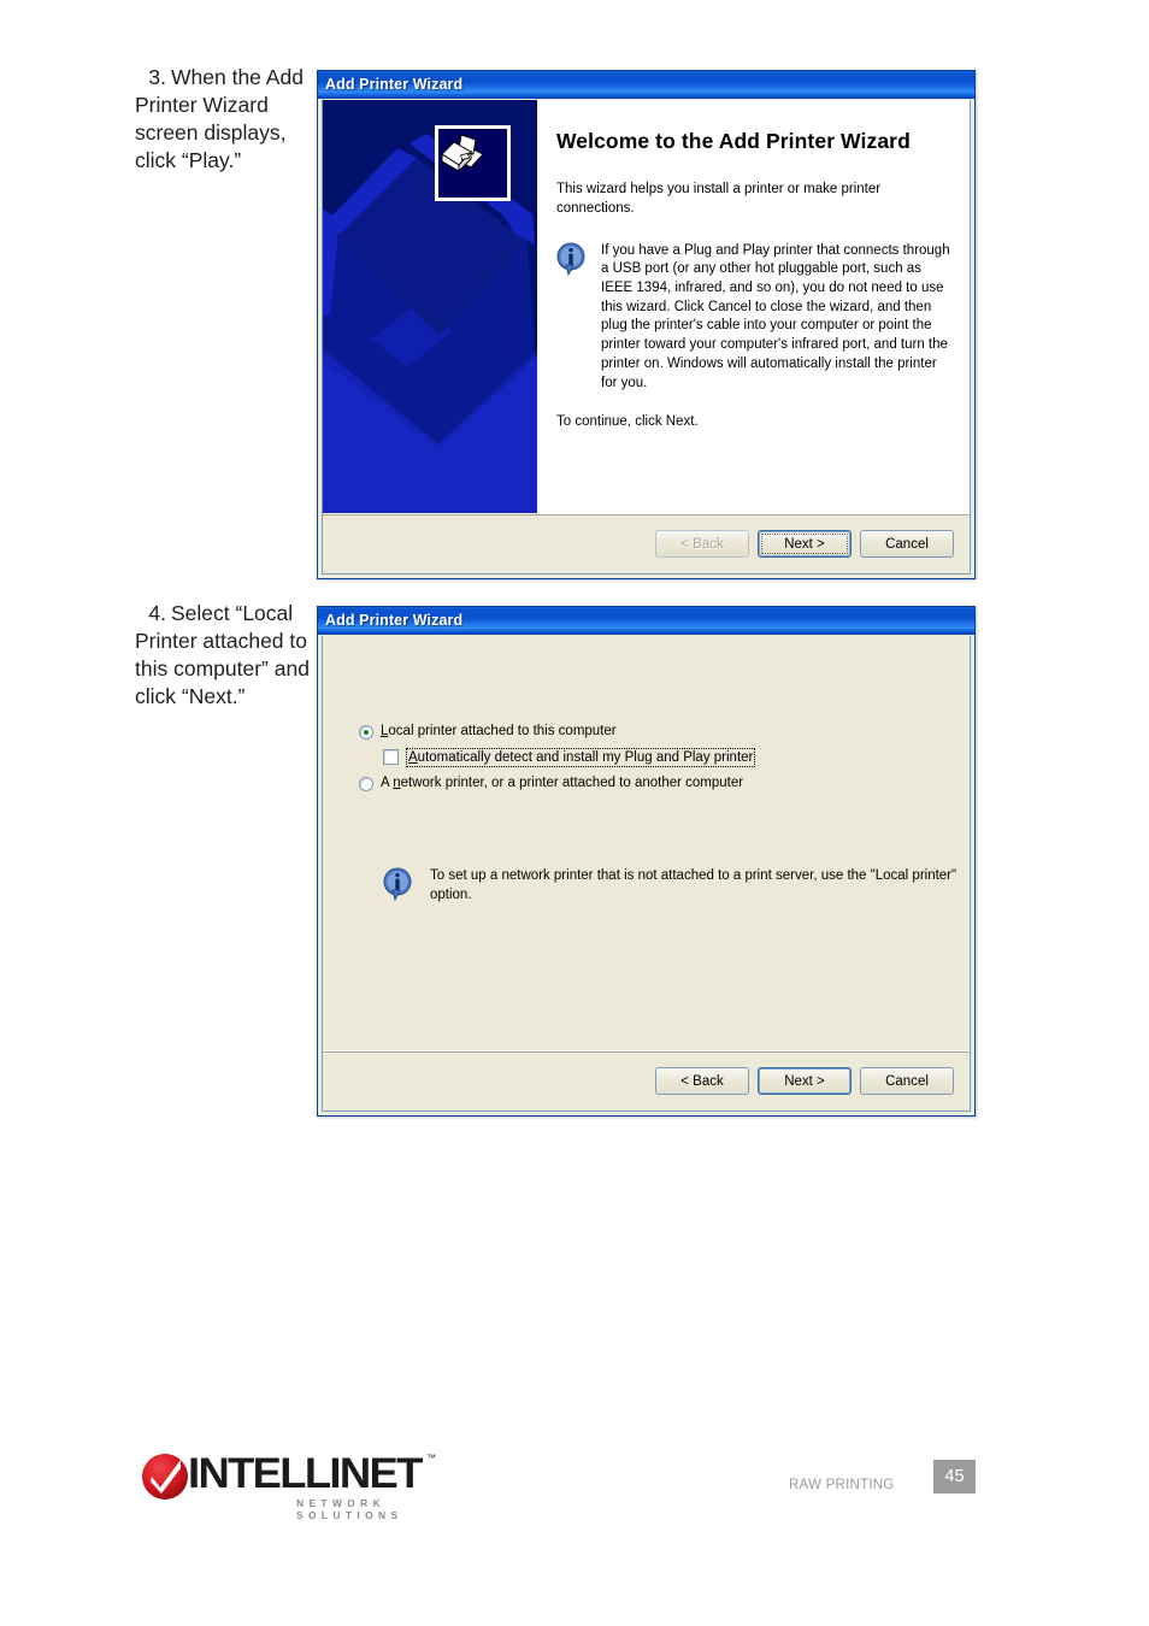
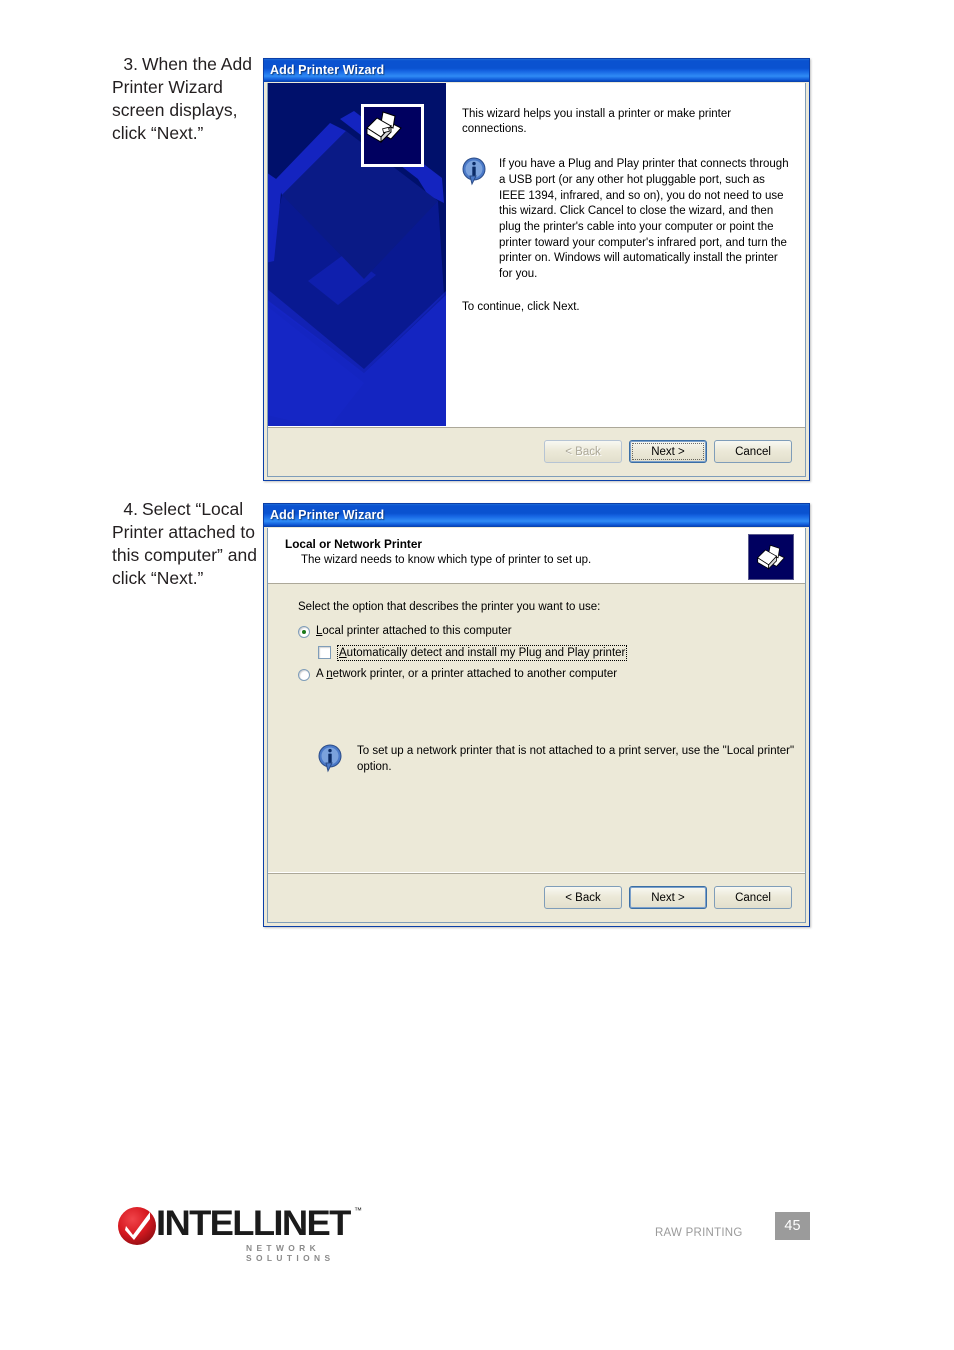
  3.
- When the Add Printer Wizard screen displays, click “Play.”
+ When the Add Printer Wizard screen displays, click “Next.”
  Add Printer Wizard
- Welcome to the Add Printer Wizard
  This wizard helps you install a printer or make printer connections.
  If you have a Plug and Play printer that connects through a USB port (or any other hot pluggable port, such as IEEE 1394, infrared, and so on), you do not need to use this wizard. Click Cancel to close the wizard, and then plug the printer's cable into your computer or point the printer toward your computer's infrared port, and turn the printer on. Windows will automatically install the printer for you.
  To continue, click Next.
  < Back
  Next >
  Cancel
  4.
  Select “Local Printer attached to this computer” and click “Next.”
  Add Printer Wizard
+ Local or Network Printer
+ The wizard needs to know which type of printer to set up.
+ Select the option that describes the printer you want to use:
  Local printer attached to this computer
  Automatically detect and install my Plug and Play printer
  A network printer, or a printer attached to another computer
  To set up a network printer that is not attached to a print server, use the "Local printer" option.
  < Back
  Next >
  Cancel
  INTELLINET
  ™
  NETWORK SOLUTIONS
  RAW PRINTING
  45
